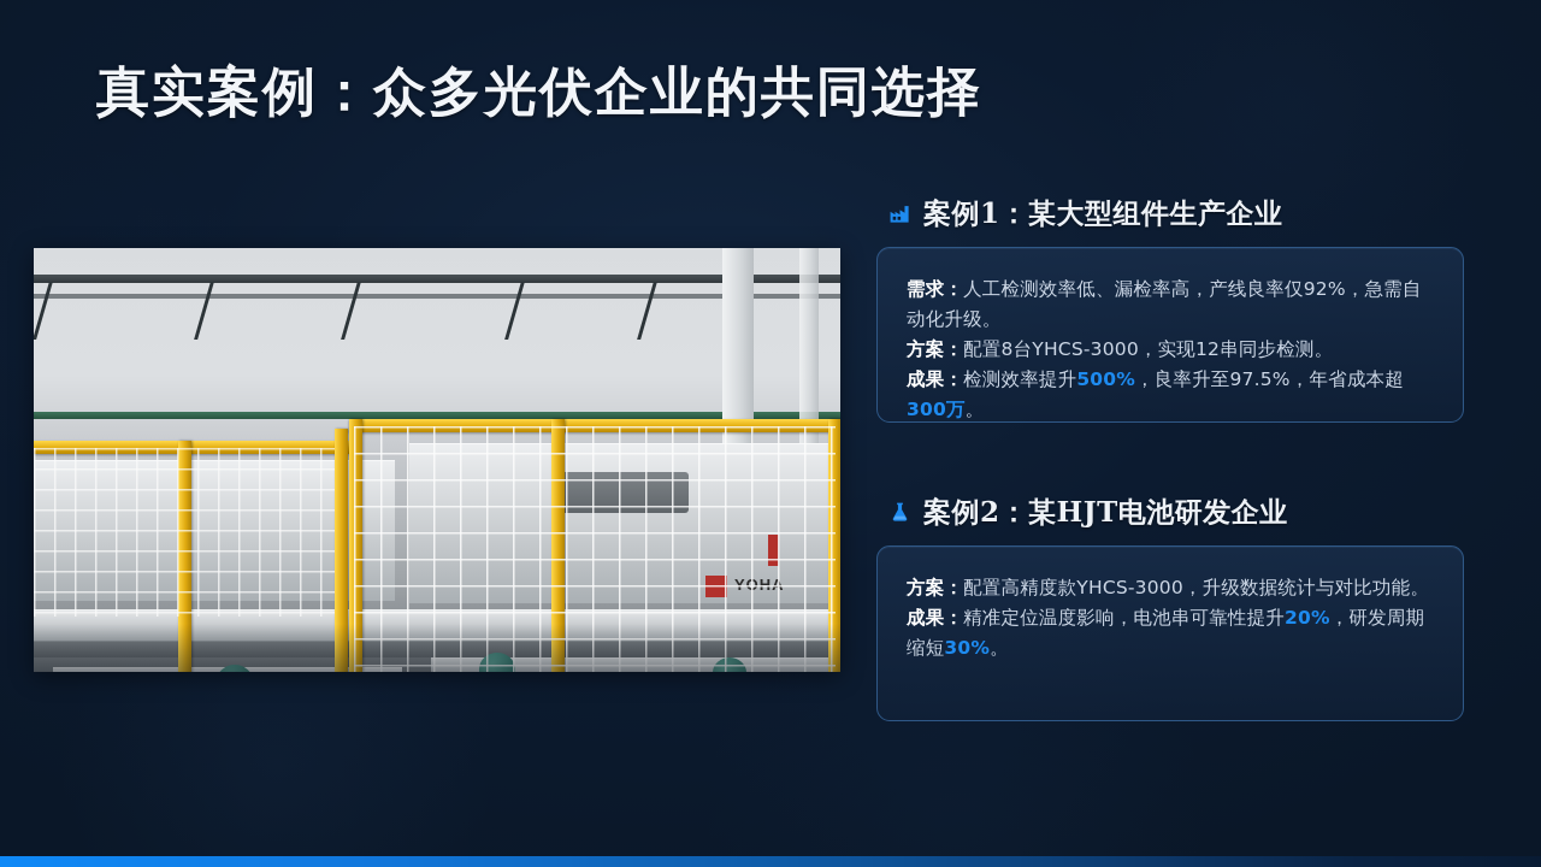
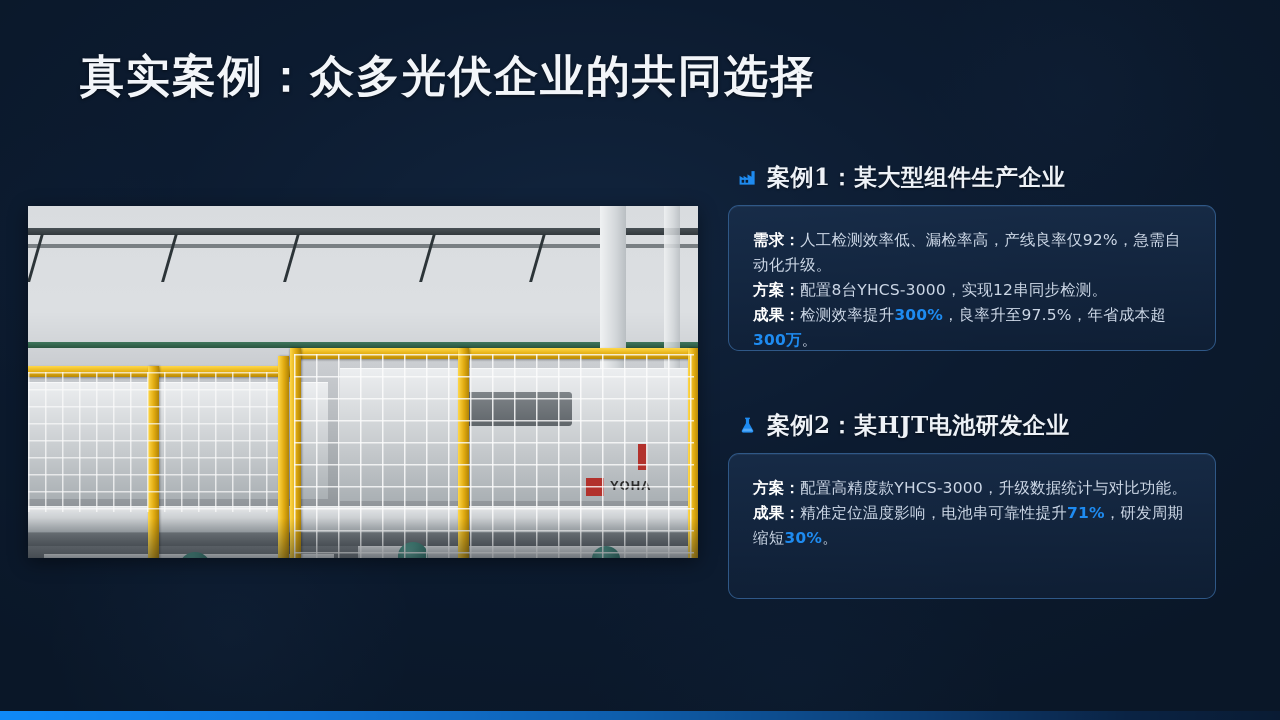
  真实案例：众多光伏企业的共同选择
  案例1：某大型组件生产企业
  需求：人工检测效率低、漏检率高，产线良率仅92%，急需自动化升级。
  方案：配置8台YHCS-3000，实现12串同步检测。
- 成果：检测效率提升500%，良率升至97.5%，年省成本超300万。
+ 成果：检测效率提升300%，良率升至97.5%，年省成本超300万。
  案例2：某HJT电池研发企业
  方案：配置高精度款YHCS-3000，升级数据统计与对比功能。
- 成果：精准定位温度影响，电池串可靠性提升20%，研发周期缩短30%。
+ 成果：精准定位温度影响，电池串可靠性提升71%，研发周期缩短30%。
